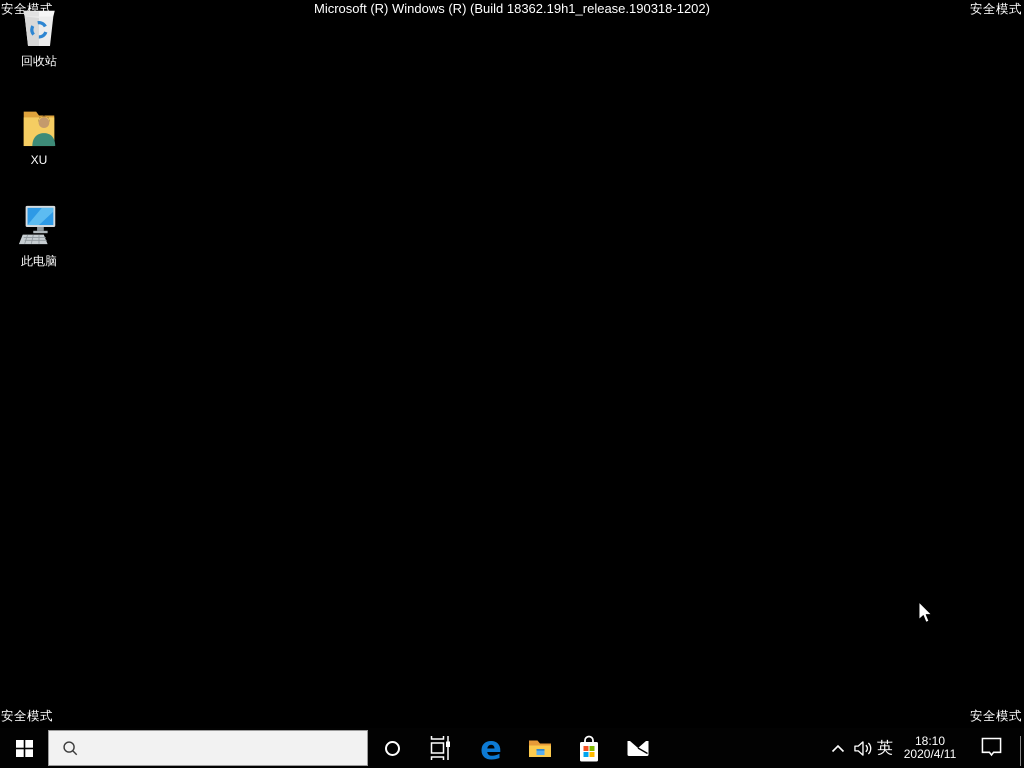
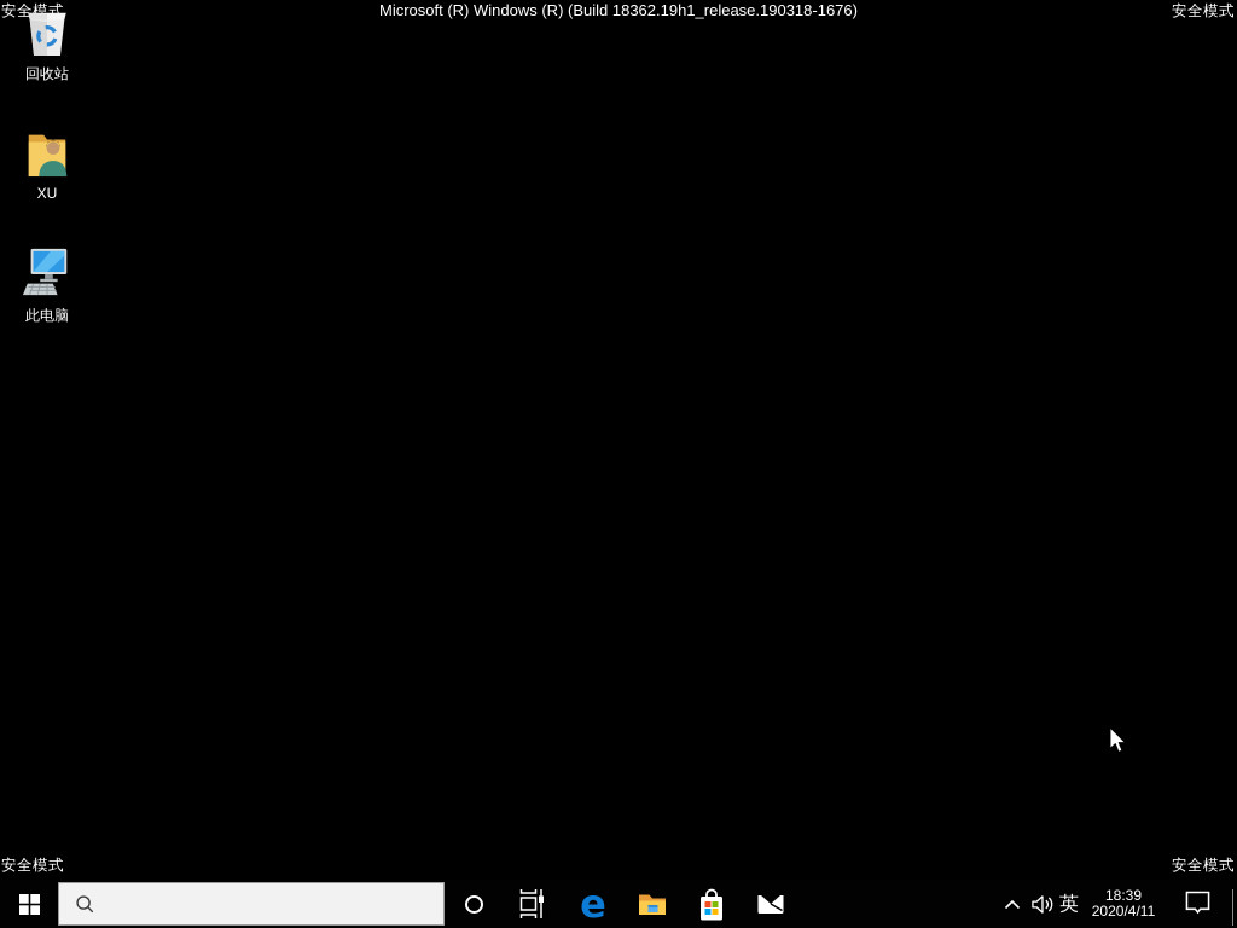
  安全模式
  安全模式
  安全模式
  安全模式
- Microsoft (R) Windows (R) (Build 18362.19h1_release.190318-1202)
+ Microsoft (R) Windows (R) (Build 18362.19h1_release.190318-1676)
  回收站
  XU
  此电脑
  e
  英
- 18:10
+ 18:39
  2020/4/11
